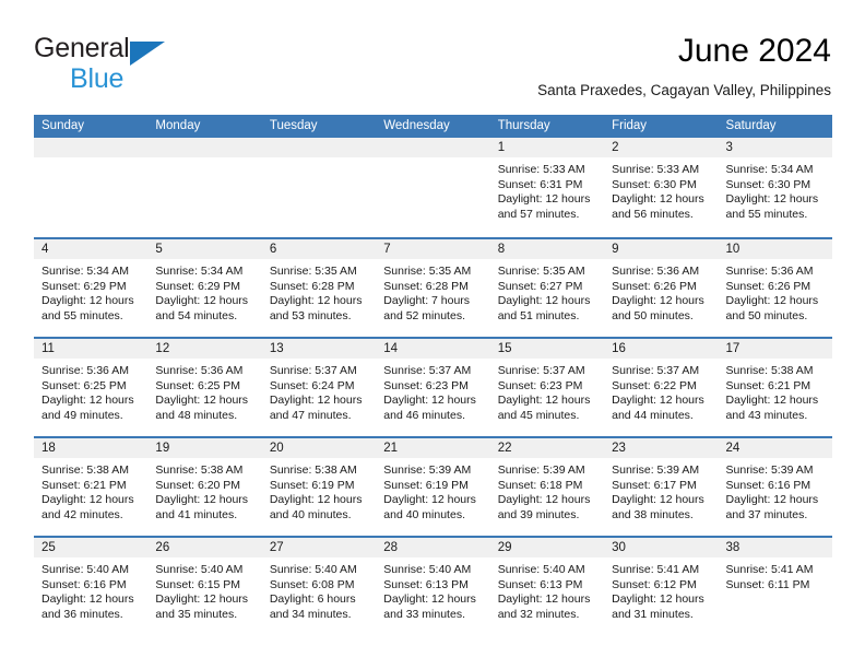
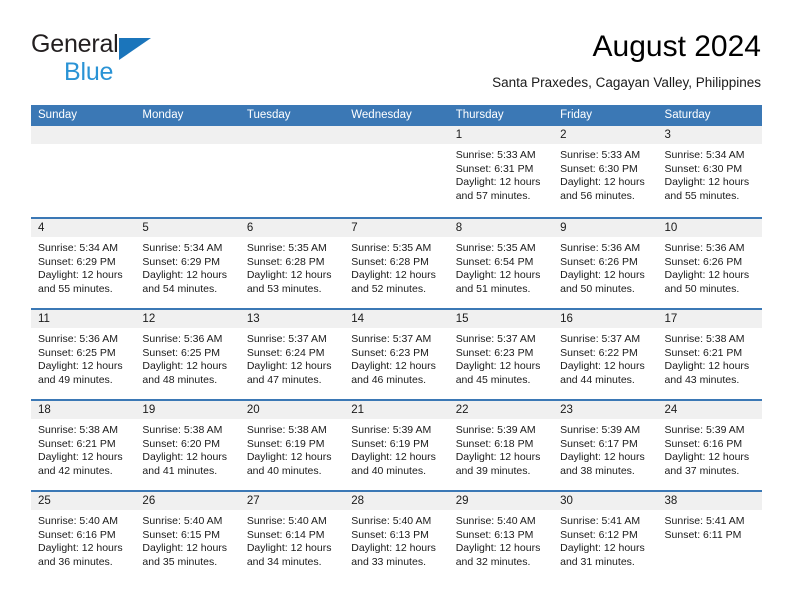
  General
  Blue
- June 2024
+ August 2024
  Santa Praxedes, Cagayan Valley, Philippines
  Sunday
  Monday
  Tuesday
  Wednesday
  Thursday
  Friday
  Saturday
  1
  Sunrise: 5:33 AM
  Sunset: 6:31 PM
  Daylight: 12 hours and 57 minutes.
  2
  Sunrise: 5:33 AM
  Sunset: 6:30 PM
  Daylight: 12 hours and 56 minutes.
  3
  Sunrise: 5:34 AM
  Sunset: 6:30 PM
  Daylight: 12 hours and 55 minutes.
  4
  Sunrise: 5:34 AM
  Sunset: 6:29 PM
  Daylight: 12 hours and 55 minutes.
  5
  Sunrise: 5:34 AM
  Sunset: 6:29 PM
  Daylight: 12 hours and 54 minutes.
  6
  Sunrise: 5:35 AM
  Sunset: 6:28 PM
  Daylight: 12 hours and 53 minutes.
  7
  Sunrise: 5:35 AM
  Sunset: 6:28 PM
- Daylight: 7 hours and 52 minutes.
+ Daylight: 12 hours and 52 minutes.
  8
  Sunrise: 5:35 AM
- Sunset: 6:27 PM
+ Sunset: 6:54 PM
  Daylight: 12 hours and 51 minutes.
  9
  Sunrise: 5:36 AM
  Sunset: 6:26 PM
  Daylight: 12 hours and 50 minutes.
  10
  Sunrise: 5:36 AM
  Sunset: 6:26 PM
  Daylight: 12 hours and 50 minutes.
  11
  Sunrise: 5:36 AM
  Sunset: 6:25 PM
  Daylight: 12 hours and 49 minutes.
  12
  Sunrise: 5:36 AM
  Sunset: 6:25 PM
  Daylight: 12 hours and 48 minutes.
  13
  Sunrise: 5:37 AM
  Sunset: 6:24 PM
  Daylight: 12 hours and 47 minutes.
  14
  Sunrise: 5:37 AM
  Sunset: 6:23 PM
  Daylight: 12 hours and 46 minutes.
  15
  Sunrise: 5:37 AM
  Sunset: 6:23 PM
  Daylight: 12 hours and 45 minutes.
  16
  Sunrise: 5:37 AM
  Sunset: 6:22 PM
  Daylight: 12 hours and 44 minutes.
  17
  Sunrise: 5:38 AM
  Sunset: 6:21 PM
  Daylight: 12 hours and 43 minutes.
  18
  Sunrise: 5:38 AM
  Sunset: 6:21 PM
  Daylight: 12 hours and 42 minutes.
  19
  Sunrise: 5:38 AM
  Sunset: 6:20 PM
  Daylight: 12 hours and 41 minutes.
  20
  Sunrise: 5:38 AM
  Sunset: 6:19 PM
  Daylight: 12 hours and 40 minutes.
  21
  Sunrise: 5:39 AM
  Sunset: 6:19 PM
  Daylight: 12 hours and 40 minutes.
  22
  Sunrise: 5:39 AM
  Sunset: 6:18 PM
  Daylight: 12 hours and 39 minutes.
  23
  Sunrise: 5:39 AM
  Sunset: 6:17 PM
  Daylight: 12 hours and 38 minutes.
  24
  Sunrise: 5:39 AM
  Sunset: 6:16 PM
  Daylight: 12 hours and 37 minutes.
  25
  Sunrise: 5:40 AM
  Sunset: 6:16 PM
  Daylight: 12 hours and 36 minutes.
  26
  Sunrise: 5:40 AM
  Sunset: 6:15 PM
  Daylight: 12 hours and 35 minutes.
  27
  Sunrise: 5:40 AM
- Sunset: 6:08 PM
+ Sunset: 6:14 PM
- Daylight: 6 hours and 34 minutes.
+ Daylight: 12 hours and 34 minutes.
  28
  Sunrise: 5:40 AM
  Sunset: 6:13 PM
  Daylight: 12 hours and 33 minutes.
  29
  Sunrise: 5:40 AM
  Sunset: 6:13 PM
  Daylight: 12 hours and 32 minutes.
  30
  Sunrise: 5:41 AM
  Sunset: 6:12 PM
  Daylight: 12 hours and 31 minutes.
  38
  Sunrise: 5:41 AM
  Sunset: 6:11 PM
